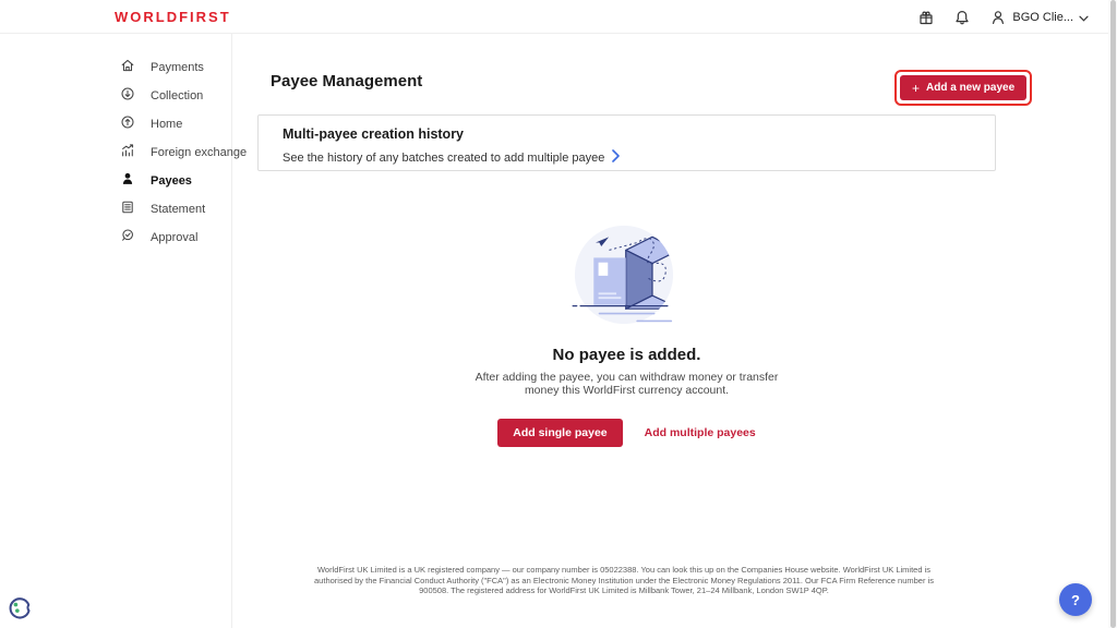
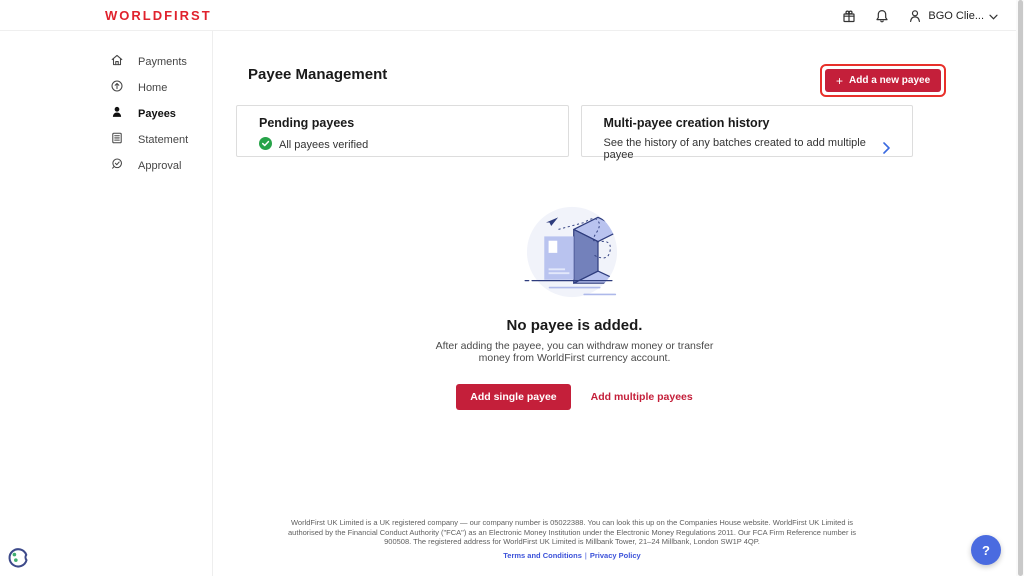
  WORLDFIRST
  BGO Clie...
  Payments
- Collection
  Home
- Foreign exchange
  Payees
  Statement
  Approval
  Payee Management
  +
  Add a new payee
+ Pending payees
+ All payees verified
  Multi-payee creation history
  See the history of any batches created to add multiple payee
  No payee is added.
  After adding the payee, you can withdraw money or transfer
- money this WorldFirst currency account.
+ money from WorldFirst currency account.
  Add single payee
  Add multiple payees
  WorldFirst UK Limited is a UK registered company — our company number is 05022388. You can look this up on the Companies House website. WorldFirst UK Limited is authorised by the Financial Conduct Authority ("FCA") as an Electronic Money Institution under the Electronic Money Regulations 2011. Our FCA Firm Reference number is 900508. The registered address for WorldFirst UK Limited is Millbank Tower, 21–24 Millbank, London SW1P 4QP.
+ Terms and Conditions | Privacy Policy
  ?
